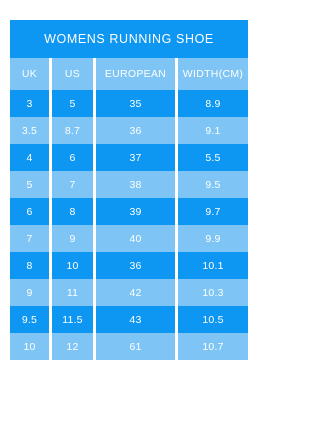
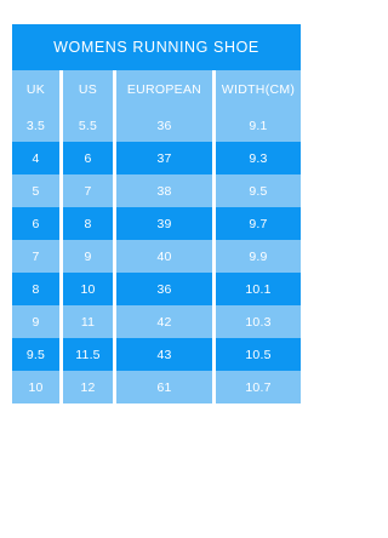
  WOMENS RUNNING SHOE
  UK	US	EUROPEAN	WIDTH(CM)
- 3	5	35	8.9
- 3.5	8.7	36	9.1
+ 3.5	5.5	36	9.1
- 4	6	37	5.5
+ 4	6	37	9.3
  5	7	38	9.5
  6	8	39	9.7
  7	9	40	9.9
  8	10	36	10.1
  9	11	42	10.3
  9.5	11.5	43	10.5
  10	12	61	10.7
